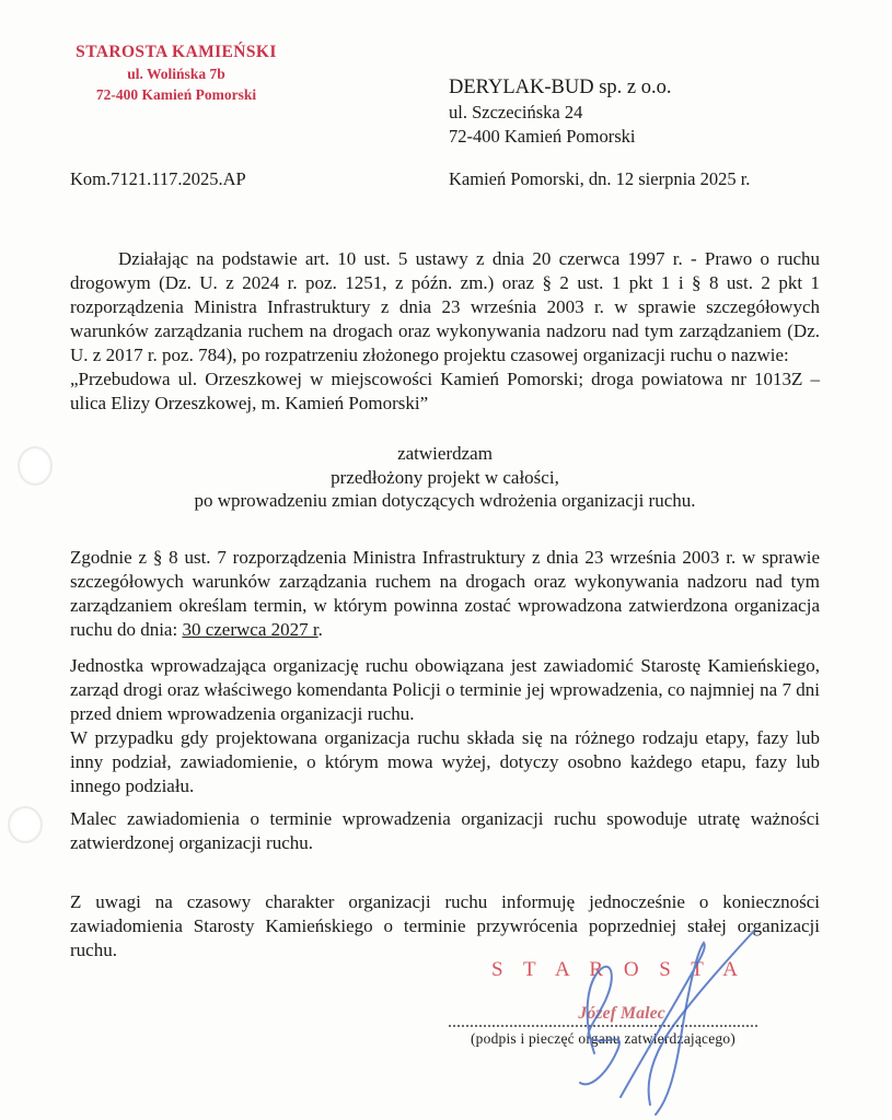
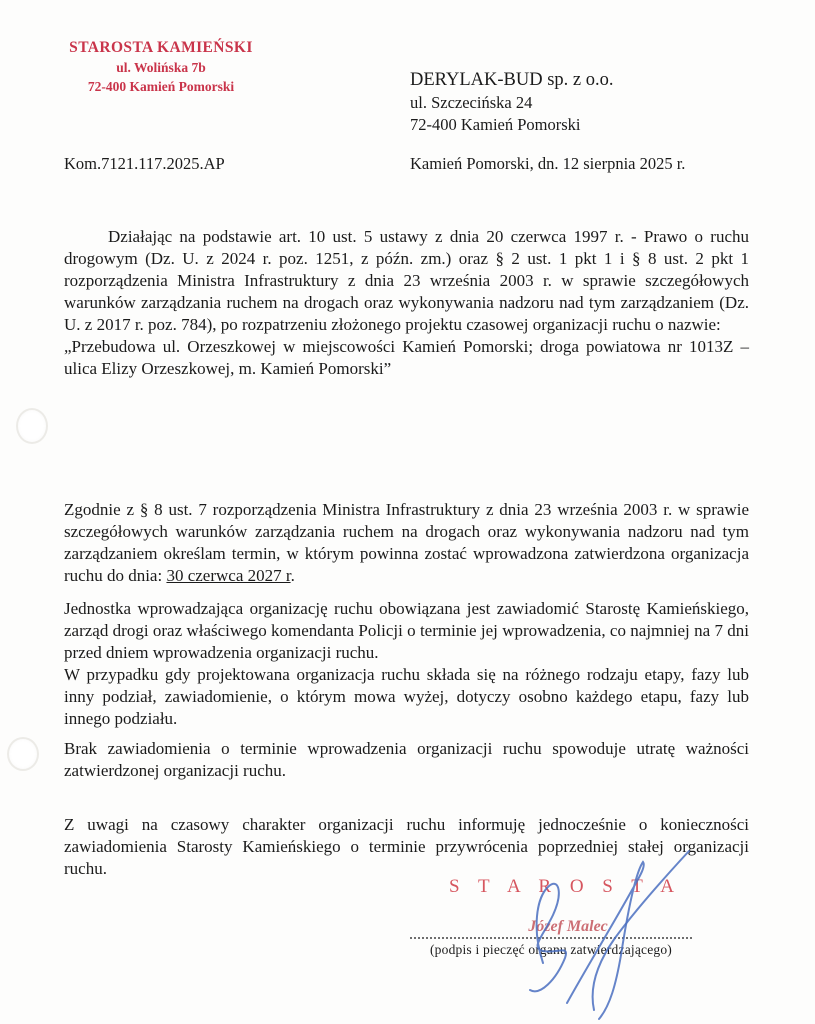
  STAROSTA KAMIEŃSKI
  ul. Wolińska 7b
  72-400 Kamień Pomorski
  DERYLAK-BUD sp. z o.o.
  ul. Szczecińska 24
  72-400 Kamień Pomorski
  Kom.7121.117.2025.AP
  Kamień Pomorski, dn. 12 sierpnia 2025 r.
  Działając na podstawie art. 10 ust. 5 ustawy z dnia 20 czerwca 1997 r. - Prawo o ruchu drogowym (Dz. U. z 2024 r. poz. 1251, z późn. zm.) oraz § 2 ust. 1 pkt 1 i § 8 ust. 2 pkt 1 rozporządzenia Ministra Infrastruktury z dnia 23 września 2003 r. w sprawie szczegółowych warunków zarządzania ruchem na drogach oraz wykonywania nadzoru nad tym zarządzaniem (Dz. U. z 2017 r. poz. 784), po rozpatrzeniu złożonego projektu czasowej organizacji ruchu o nazwie:
  „Przebudowa ul. Orzeszkowej w miejscowości Kamień Pomorski; droga powiatowa nr 1013Z – ulica Elizy Orzeszkowej, m. Kamień Pomorski”
- zatwierdzam
- przedłożony projekt w całości,
- po wprowadzeniu zmian dotyczących wdrożenia organizacji ruchu.
  Zgodnie z § 8 ust. 7 rozporządzenia Ministra Infrastruktury z dnia 23 września 2003 r. w sprawie szczegółowych warunków zarządzania ruchem na drogach oraz wykonywania nadzoru nad tym zarządzaniem określam termin, w którym powinna zostać wprowadzona zatwierdzona organizacja ruchu do dnia: 30 czerwca 2027 r.
  Jednostka wprowadzająca organizację ruchu obowiązana jest zawiadomić Starostę Kamieńskiego, zarząd drogi oraz właściwego komendanta Policji o terminie jej wprowadzenia, co najmniej na 7 dni przed dniem wprowadzenia organizacji ruchu.
  W przypadku gdy projektowana organizacja ruchu składa się na różnego rodzaju etapy, fazy lub inny podział, zawiadomienie, o którym mowa wyżej, dotyczy osobno każdego etapu, fazy lub innego podziału.
- Malec zawiadomienia o terminie wprowadzenia organizacji ruchu spowoduje utratę ważności zatwierdzonej organizacji ruchu.
+ Brak zawiadomienia o terminie wprowadzenia organizacji ruchu spowoduje utratę ważności zatwierdzonej organizacji ruchu.
  Z uwagi na czasowy charakter organizacji ruchu informuję jednocześnie o konieczności zawiadomienia Starosty Kamieńskiego o terminie przywrócenia poprzedniej stałej organizacji ruchu.
  S T A R O S T A
  Józef Malec
  (podpis i pieczęć organu zatwierdzającego)
